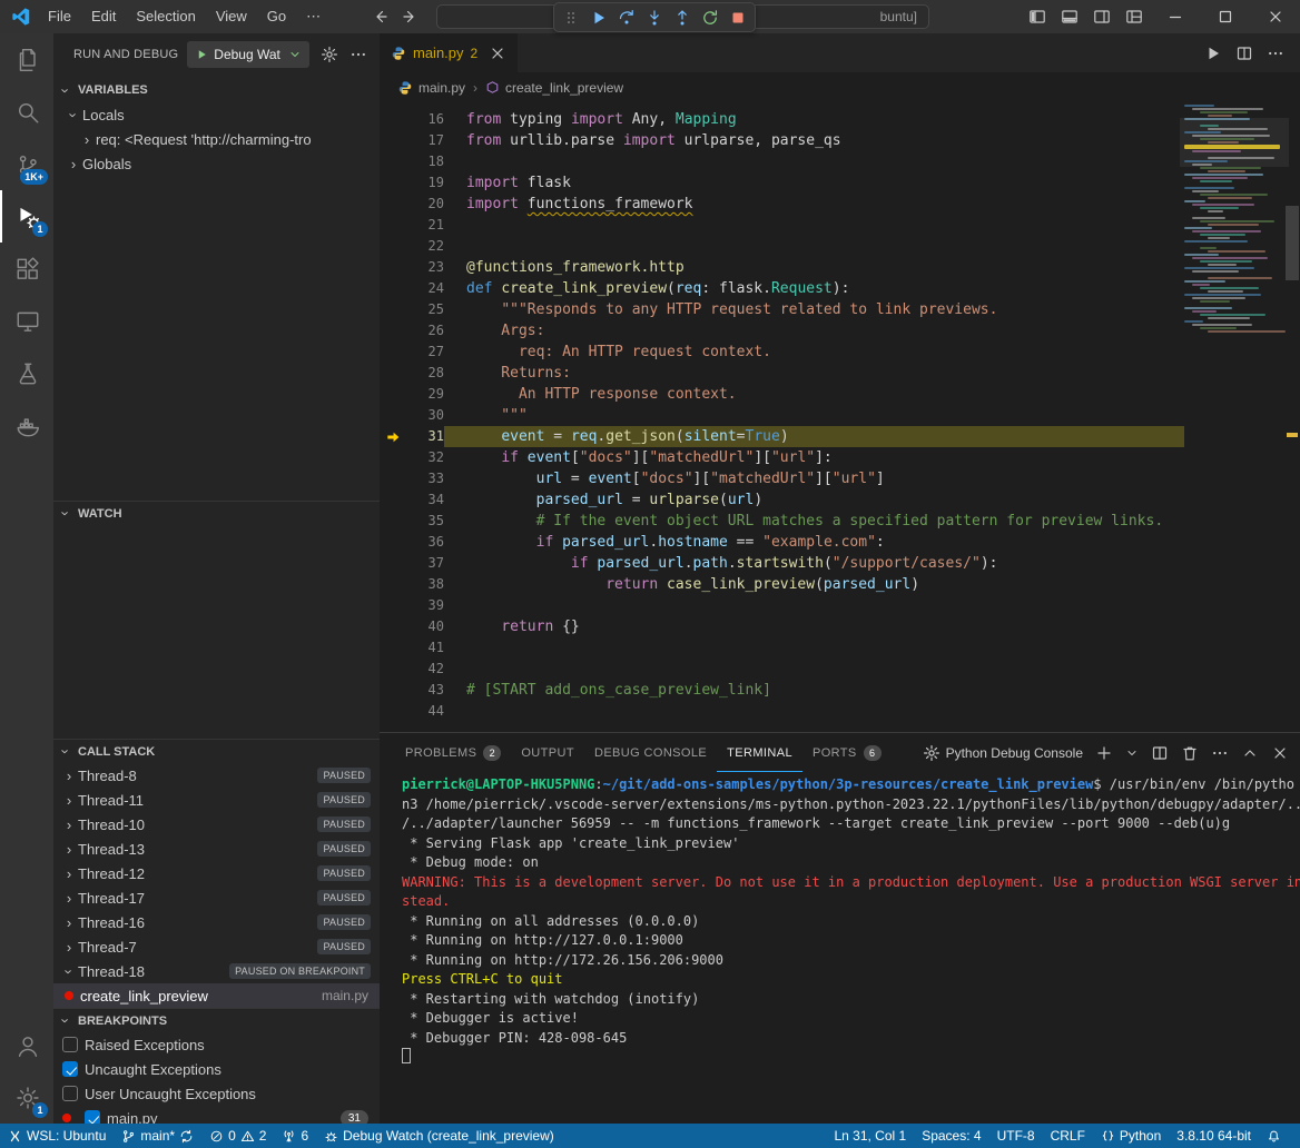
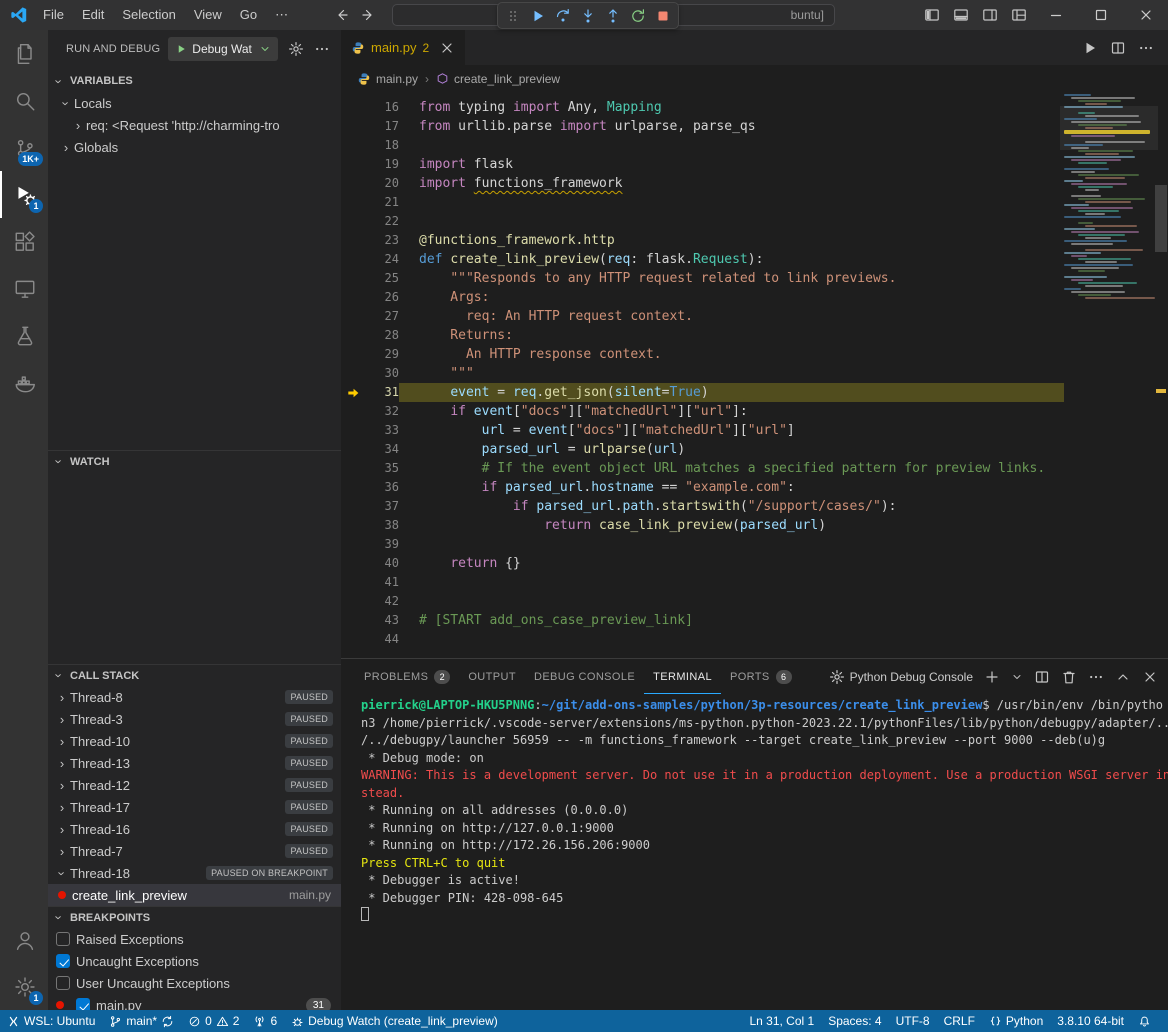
  File
  Edit
  Selection
  View
  Go
  ⋯
  buntu]
  1K+
  1
  1
  RUN AND DEBUG
  Debug Wat
  VARIABLES
  Locals
  ›
  req: <Request 'http://charming-tro
  ›
  Globals
  WATCH
  CALL STACK
  ›
  Thread-8
  PAUSED
  ›
- Thread-11
+ Thread-3
  PAUSED
  ›
  Thread-10
  PAUSED
  ›
  Thread-13
  PAUSED
  ›
  Thread-12
  PAUSED
  ›
  Thread-17
  PAUSED
  ›
  Thread-16
  PAUSED
  ›
  Thread-7
  PAUSED
  Thread-18
  PAUSED ON BREAKPOINT
  create_link_preview
  main.py
  BREAKPOINTS
  Raised Exceptions
  Uncaught Exceptions
  User Uncaught Exceptions
  main.py
  31
  main.py
  2
  main.py
  ›
  create_link_preview
  16
  from typing import Any, Mapping
  17
  from urllib.parse import urlparse, parse_qs
  18
  19
  import flask
  20
  import functions_framework
  21
  22
  23
  @functions_framework.http
  24
  def create_link_preview(req: flask.Request):
  25
  """Responds to any HTTP request related to link previews.
  26
  Args:
  27
  req: An HTTP request context.
  28
  Returns:
  29
  An HTTP response context.
  30
  """
  31
  event = req.get_json(silent=True)
  32
  if event["docs"]["matchedUrl"]["url"]:
  33
  url = event["docs"]["matchedUrl"]["url"]
  34
  parsed_url = urlparse(url)
  35
  # If the event object URL matches a specified pattern for preview links.
  36
  if parsed_url.hostname == "example.com":
  37
  if parsed_url.path.startswith("/support/cases/"):
  38
  return case_link_preview(parsed_url)
  39
  40
  return {}
  41
  42
  43
  # [START add_ons_case_preview_link]
  44
  PROBLEMS
  2
  OUTPUT
  DEBUG CONSOLE
  TERMINAL
  PORTS
  6
  Python Debug Console
  pierrick@LAPTOP-HKU5PNNG:~/git/add-ons-samples/python/3p-resources/create_link_preview$ /usr/bin/env /bin/pytho
  n3 /home/pierrick/.vscode-server/extensions/ms-python.python-2023.22.1/pythonFiles/lib/python/debugpy/adapter/..
- /../adapter/launcher 56959 -- -m functions_framework --target create_link_preview --port 9000 --deb(u)g
+ /../debugpy/launcher 56959 -- -m functions_framework --target create_link_preview --port 9000 --deb(u)g
- * Serving Flask app 'create_link_preview'
  * Debug mode: on
  WARNING: This is a development server. Do not use it in a production deployment. Use a production WSGI server in
  stead.
  * Running on all addresses (0.0.0.0)
  * Running on http://127.0.0.1:9000
  * Running on http://172.26.156.206:9000
  Press CTRL+C to quit
- * Restarting with watchdog (inotify)
  * Debugger is active!
  * Debugger PIN: 428-098-645
  WSL: Ubuntu
  main*
  0
  2
  6
  Debug Watch (create_link_preview)
  Ln 31, Col 1
  Spaces: 4
  UTF-8
  CRLF
  Python
  3.8.10 64-bit
